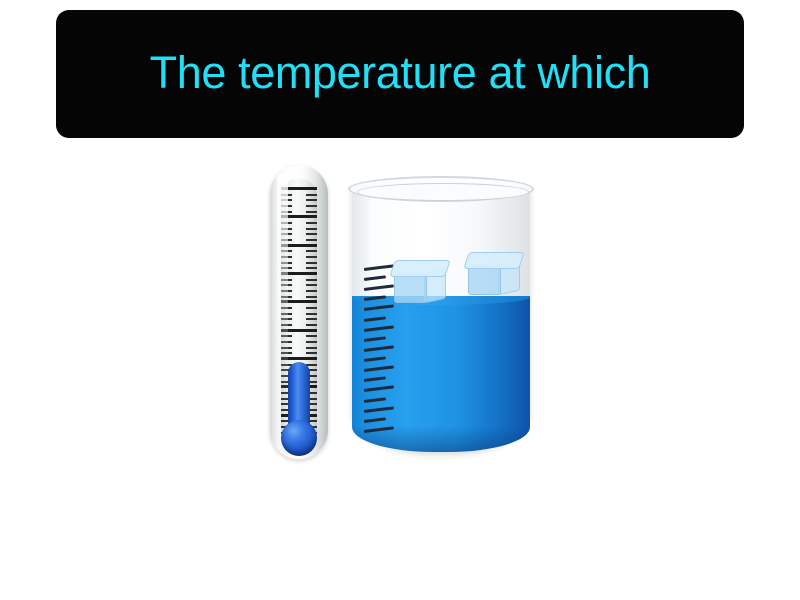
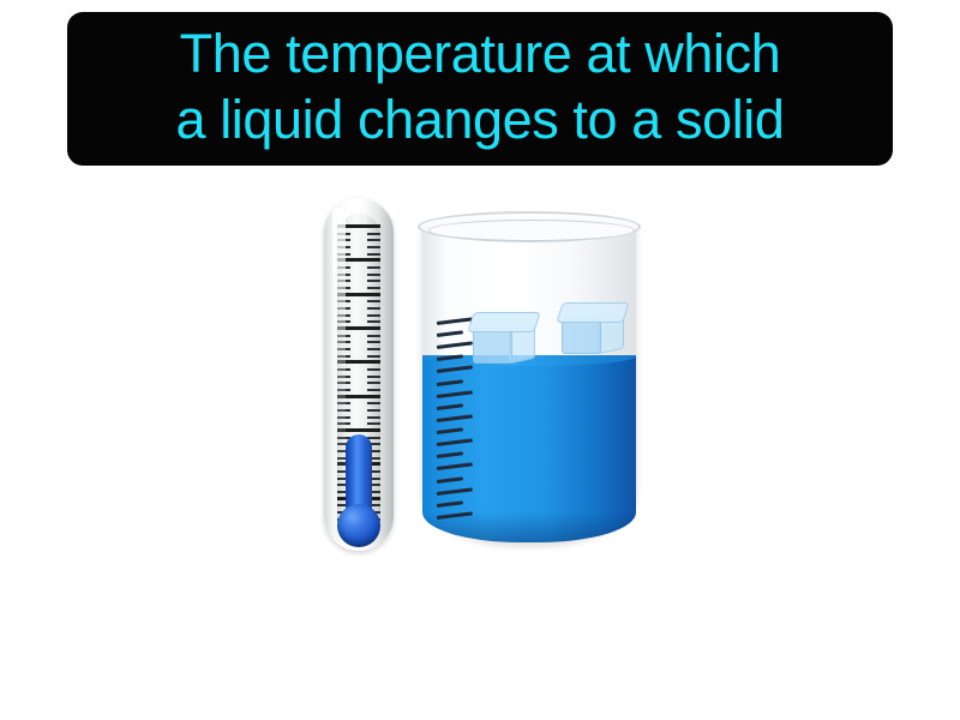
  The temperature at which
+ a liquid changes to a solid
